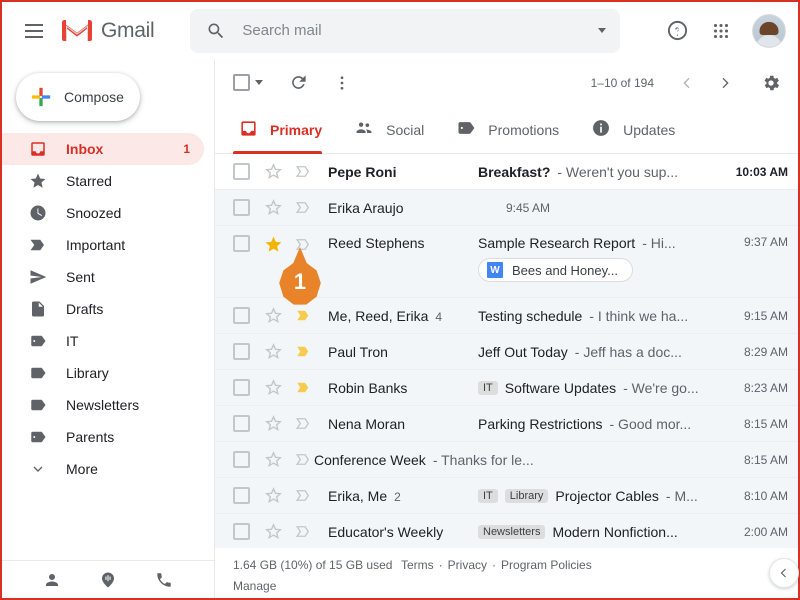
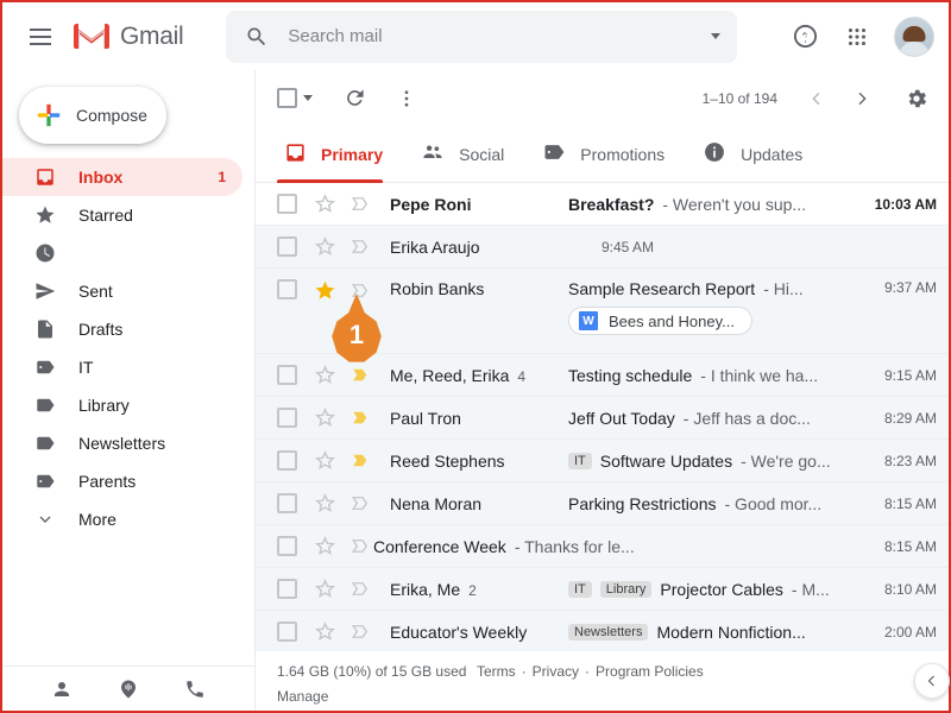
  Gmail
  Search mail
  Compose
  Inbox
  1
  Starred
- Snoozed
- Important
  Sent
  Drafts
  IT
  Library
  Newsletters
  Parents
  More
  1–10 of 194
  Primary
  Social
  Promotions
  Updates
  Pepe Roni
  Breakfast?
  - Weren't you sup...
  10:03 AM
  Erika Araujo
  9:45 AM
- Reed Stephens
+ Robin Banks
  Sample Research Report
  - Hi...
  W
  Bees and Honey...
  9:37 AM
  Me, Reed, Erika
  4
  Testing schedule
  - I think we ha...
  9:15 AM
  Paul Tron
  Jeff Out Today
  - Jeff has a doc...
  8:29 AM
- Robin Banks
+ Reed Stephens
  IT
  Software Updates
  - We're go...
  8:23 AM
  Nena Moran
  Parking Restrictions
  - Good mor...
  8:15 AM
  Conference Week
  - Thanks for le...
  8:15 AM
  Erika, Me
  2
  IT
  Library
  Projector Cables
  - M...
  8:10 AM
  Educator's Weekly
  Newsletters
  Modern Nonfiction...
  2:00 AM
  1.64 GB (10%) of 15 GB used
  Manage
  Terms
  ·
  Privacy
  ·
  Program Policies
  1
